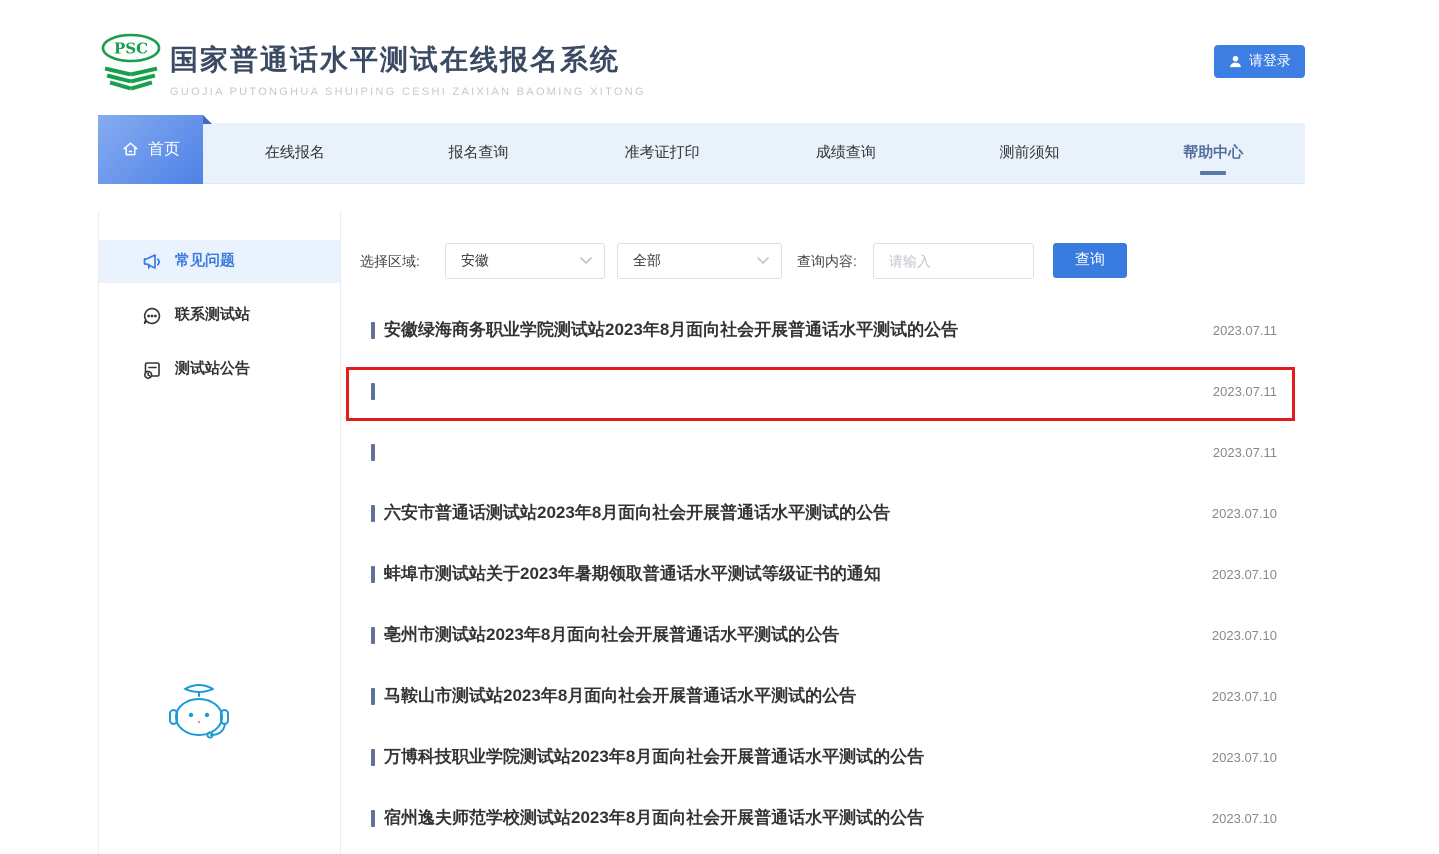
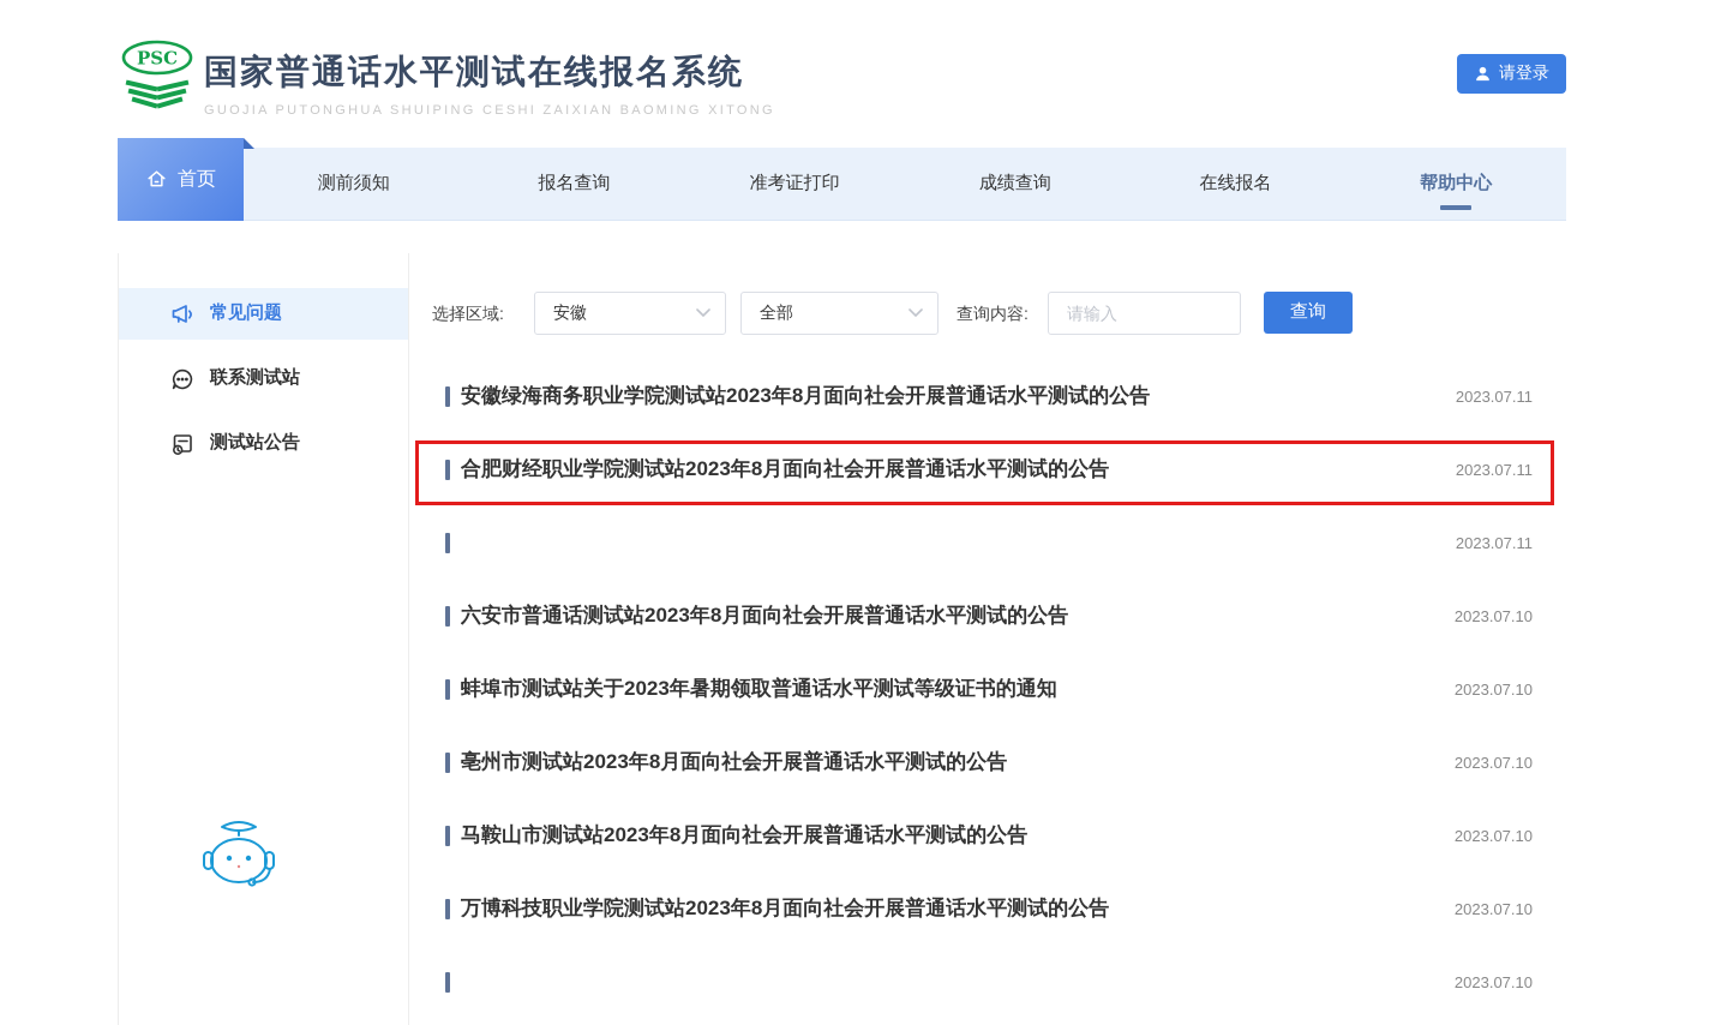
  PSC
  国家普通话水平测试在线报名系统
  GUOJIA PUTONGHUA SHUIPING CESHI ZAIXIAN BAOMING XITONG
  请登录
  首页
- 在线报名
+ 测前须知
  报名查询
  准考证打印
  成绩查询
- 测前须知
+ 在线报名
  帮助中心
  常见问题
  联系测试站
  测试站公告
  选择区域:
  安徽
  全部
  查询内容:
  请输入
  查询
  安徽绿海商务职业学院测试站2023年8月面向社会开展普通话水平测试的公告
  2023.07.11
+ 合肥财经职业学院测试站2023年8月面向社会开展普通话水平测试的公告
  2023.07.11
  2023.07.11
  六安市普通话测试站2023年8月面向社会开展普通话水平测试的公告
  2023.07.10
  蚌埠市测试站关于2023年暑期领取普通话水平测试等级证书的通知
  2023.07.10
  亳州市测试站2023年8月面向社会开展普通话水平测试的公告
  2023.07.10
  马鞍山市测试站2023年8月面向社会开展普通话水平测试的公告
  2023.07.10
  万博科技职业学院测试站2023年8月面向社会开展普通话水平测试的公告
  2023.07.10
- 宿州逸夫师范学校测试站2023年8月面向社会开展普通话水平测试的公告
  2023.07.10
